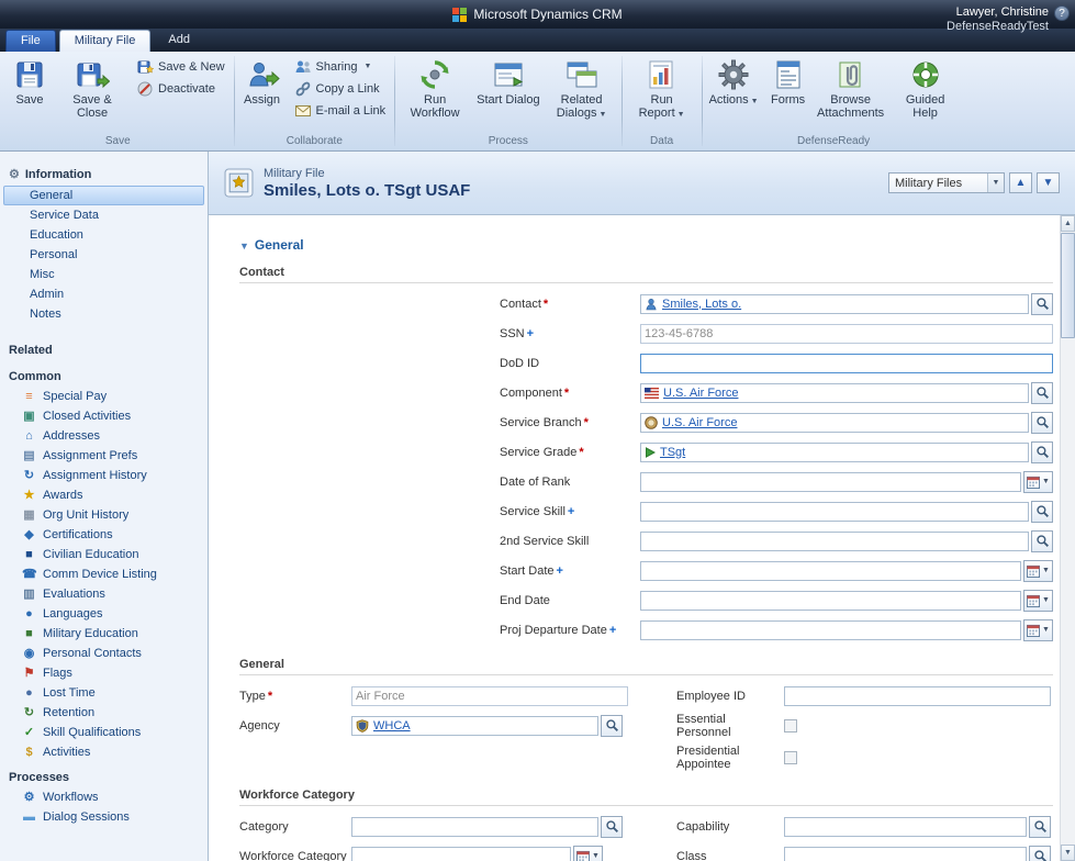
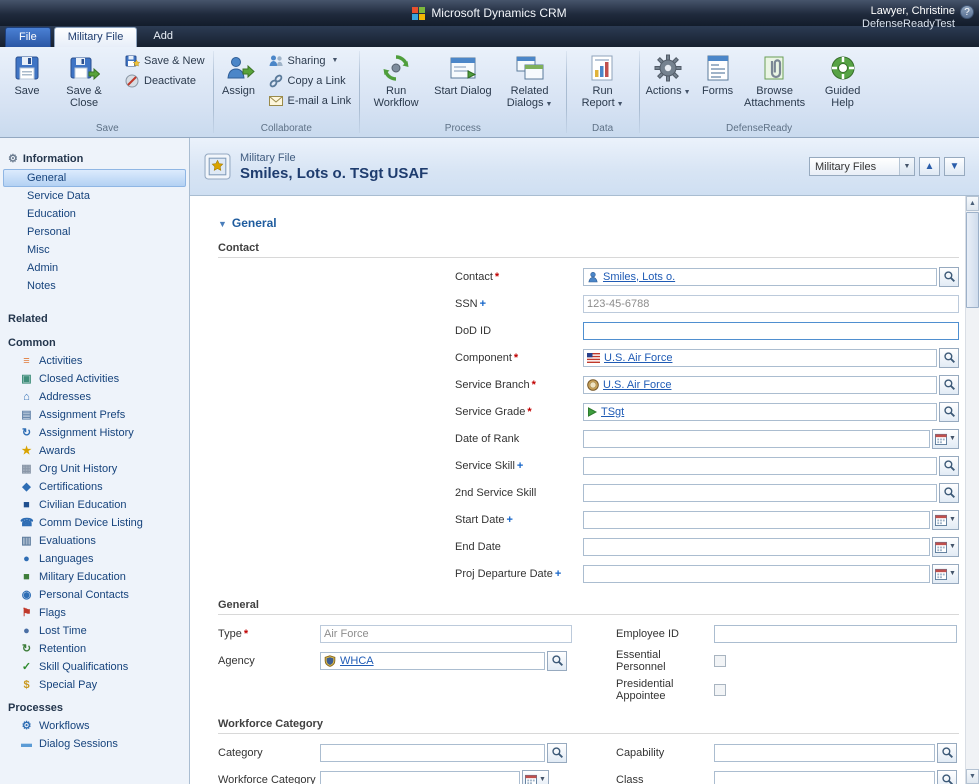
  Microsoft Dynamics CRM
  Lawyer, Christine
  DefenseReadyTest
  ?
  File
  Military File
  Add
  Save
  Save & Close
  Save & New
  Deactivate
  Save
  Assign
  Sharing
  Copy a Link
  E-mail a Link
  Collaborate
  Run Workflow
  Start Dialog
  Related Dialogs
  Process
  Run Report
  Data
  Actions
  Forms
  Browse Attachments
  Guided Help
  DefenseReady
  ⚙
  Information
  General
  Service Data
  Education
  Personal
  Misc
  Admin
  Notes
  Related
  Common
  ≡
- Special Pay
+ Activities
  ▣
  Closed Activities
  ⌂
  Addresses
  ▤
  Assignment Prefs
  ↻
  Assignment History
  ★
  Awards
  ▦
  Org Unit History
  ◆
  Certifications
  ■
  Civilian Education
  ☎
  Comm Device Listing
  ▥
  Evaluations
  ●
  Languages
  ■
  Military Education
  ◉
  Personal Contacts
  ⚑
  Flags
  ●
  Lost Time
  ↻
  Retention
  ✓
  Skill Qualifications
  $
- Activities
+ Special Pay
  Processes
  ⚙
  Workflows
  ▬
  Dialog Sessions
  Military File
  Smiles, Lots o. TSgt USAF
  Military Files
  ▲
  ▼
  ▼ General
  Contact
  Contact *
  Smiles, Lots o.
  SSN +
  123-45-6788
  DoD ID
  Component *
  U.S. Air Force
  Service Branch *
  U.S. Air Force
  Service Grade *
  TSgt
  Date of Rank
  Service Skill +
  2nd Service Skill
  Start Date +
  End Date
  Proj Departure Date +
  General
  Type *
  Air Force
  Employee ID
  Agency
  WHCA
  Essential Personnel
  Presidential Appointee
  Workforce Category
  Category
  Capability
  Workforce Category
  Class
